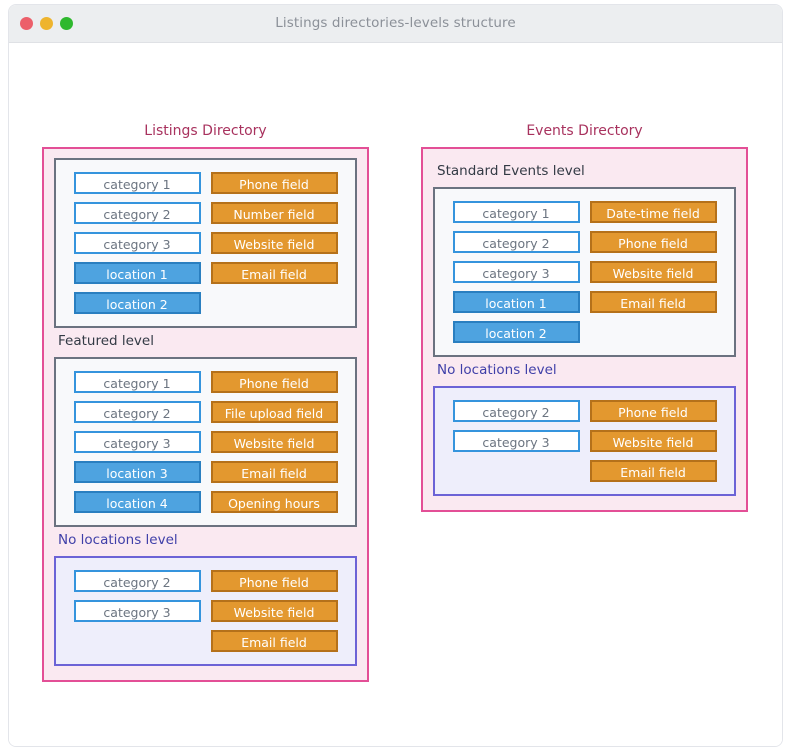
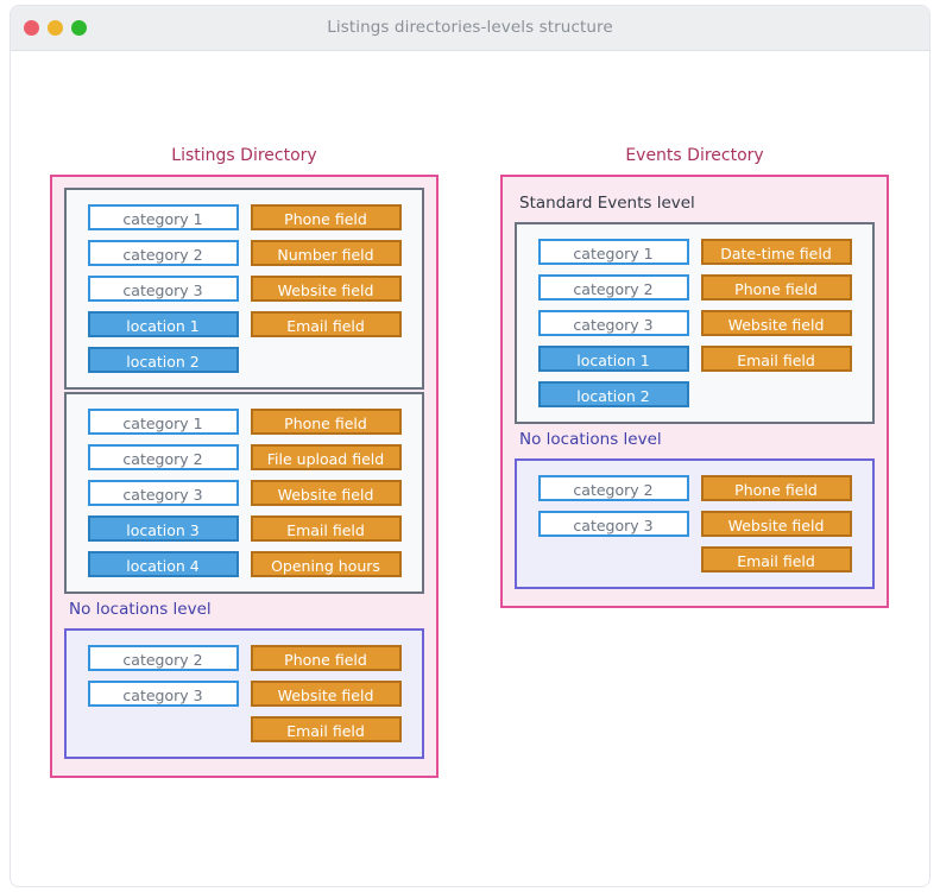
  Listings directories-levels structure
  Listings Directory
  category 1
  category 2
  category 3
  location 1
  location 2
  Phone field
  Number field
  Website field
  Email field
- Featured level
  category 1
  category 2
  category 3
  location 3
  location 4
  Phone field
  File upload field
  Website field
  Email field
  Opening hours
  No locations level
  category 2
  category 3
  Phone field
  Website field
  Email field
  Events Directory
  Standard Events level
  category 1
  category 2
  category 3
  location 1
  location 2
  Date-time field
  Phone field
  Website field
  Email field
  No locations level
  category 2
  category 3
  Phone field
  Website field
  Email field
